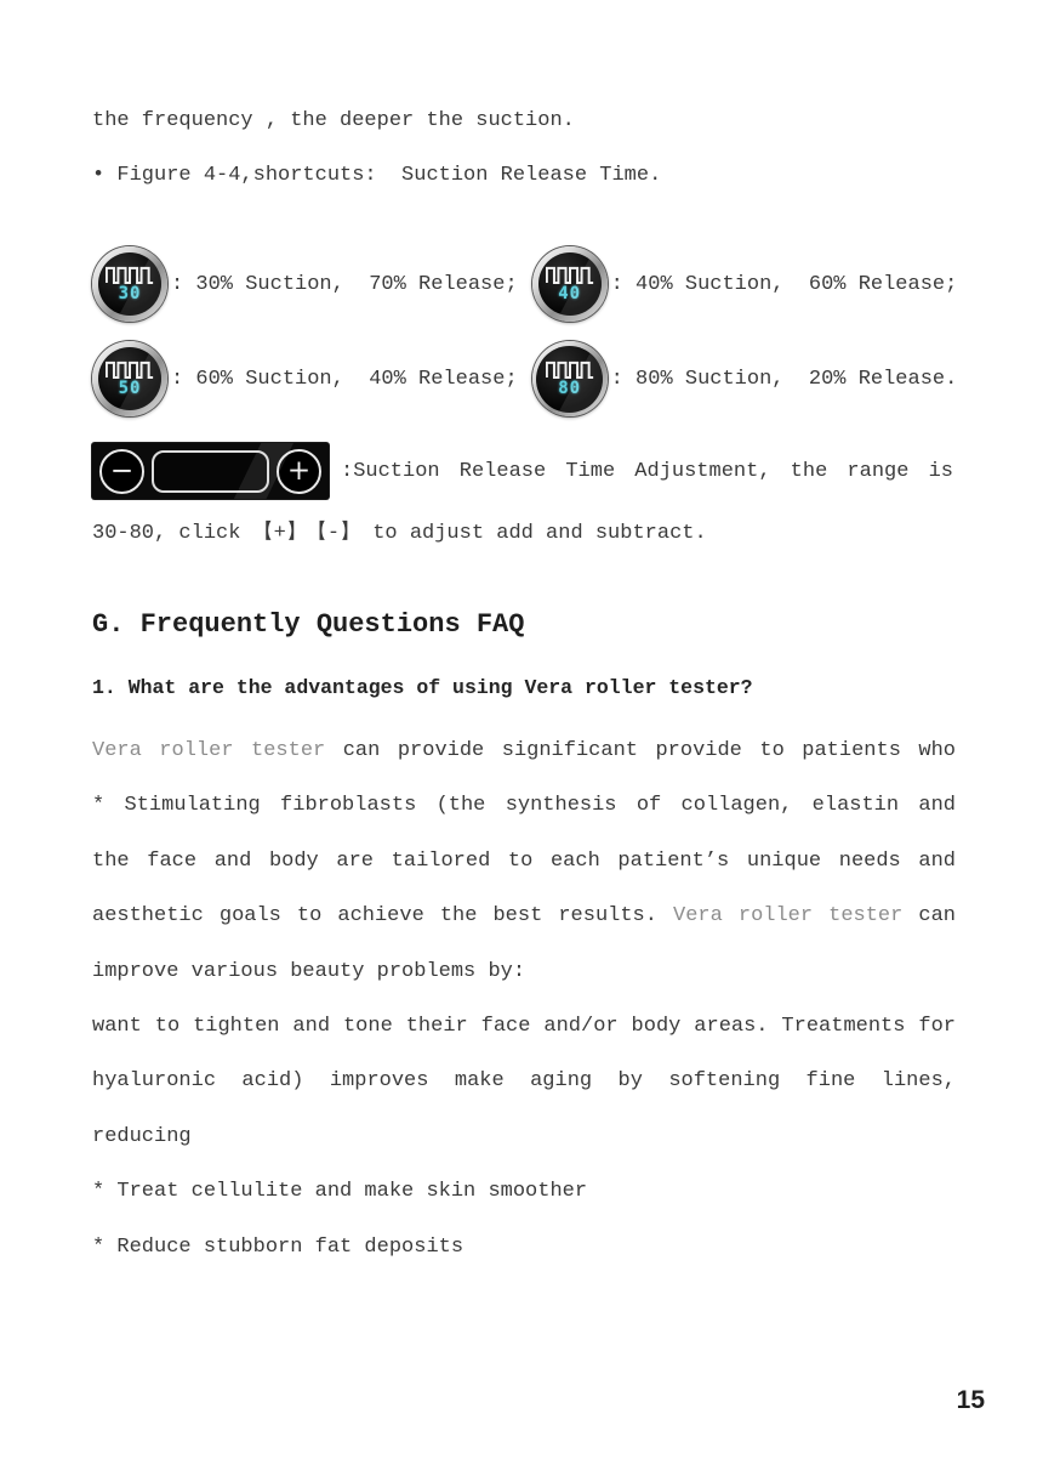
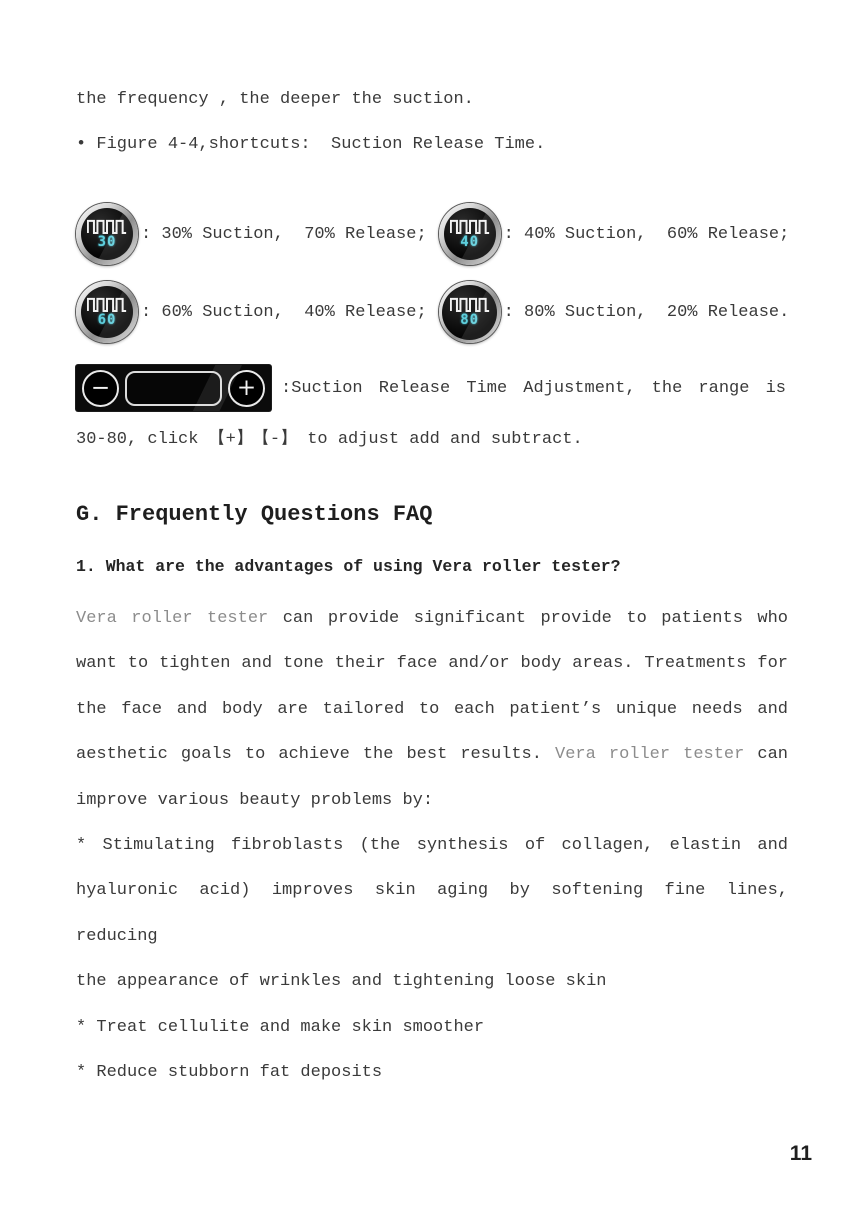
  the frequency , the deeper the suction.
  • Figure 4-4,shortcuts: Suction Release Time.
  30
  : 30% Suction, 70% Release;
  40
  : 40% Suction, 60% Release;
- 50
+ 60
  : 60% Suction, 40% Release;
  80
  : 80% Suction, 20% Release.
  −
  +
  :Suction Release Time Adjustment, the range is
  30-80, click 【+】【-】 to adjust add and subtract.
  G. Frequently Questions FAQ
  1. What are the advantages of using Vera roller tester?
  Vera roller tester can provide significant provide to patients who
- * Stimulating fibroblasts (the synthesis of collagen, elastin and
+ want to tighten and tone their face and/or body areas. Treatments for
  the face and body are tailored to each patient’s unique needs and
  aesthetic goals to achieve the best results. Vera roller tester can
  improve various beauty problems by:
- want to tighten and tone their face and/or body areas. Treatments for
+ * Stimulating fibroblasts (the synthesis of collagen, elastin and
- hyaluronic acid) improves make aging by softening fine lines, reducing
+ hyaluronic acid) improves skin aging by softening fine lines, reducing
+ the appearance of wrinkles and tightening loose skin
  * Treat cellulite and make skin smoother
  * Reduce stubborn fat deposits
- 15
+ 11
